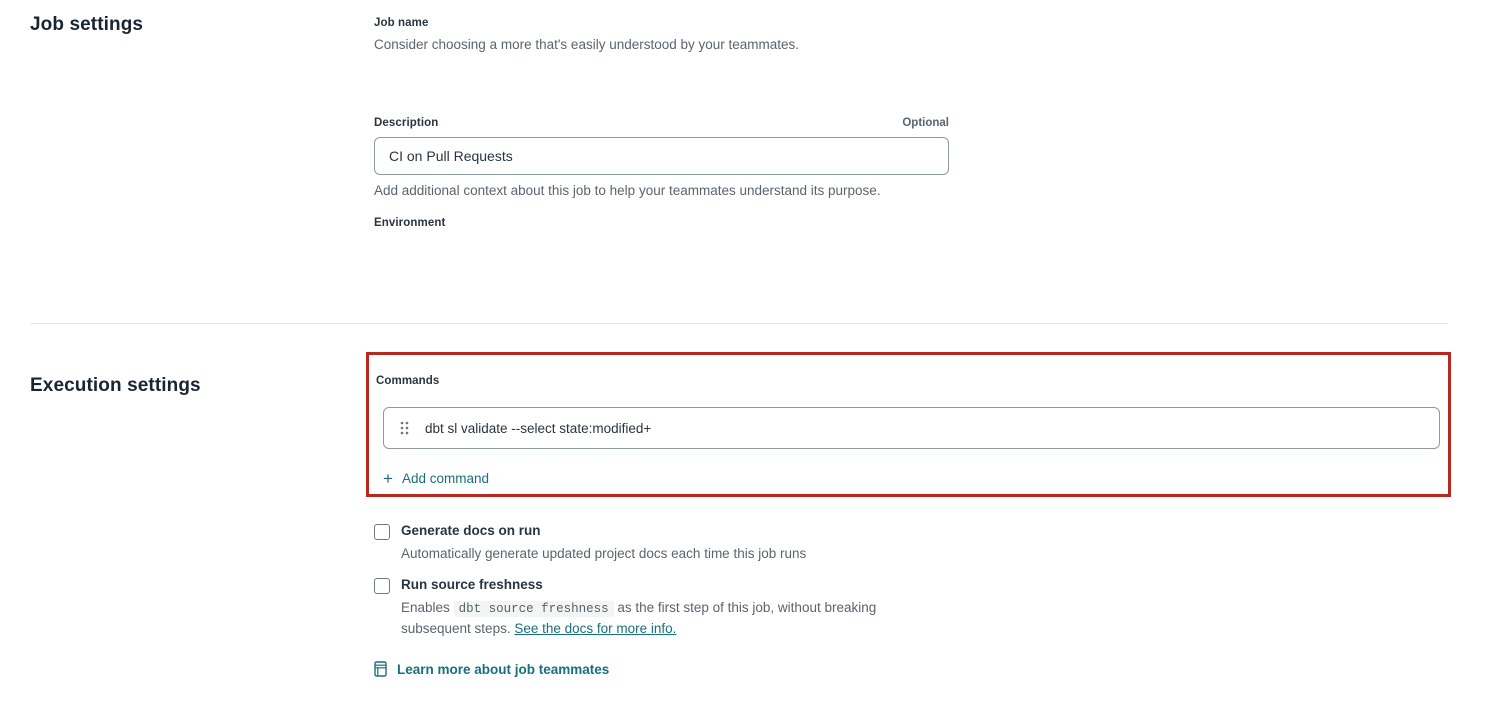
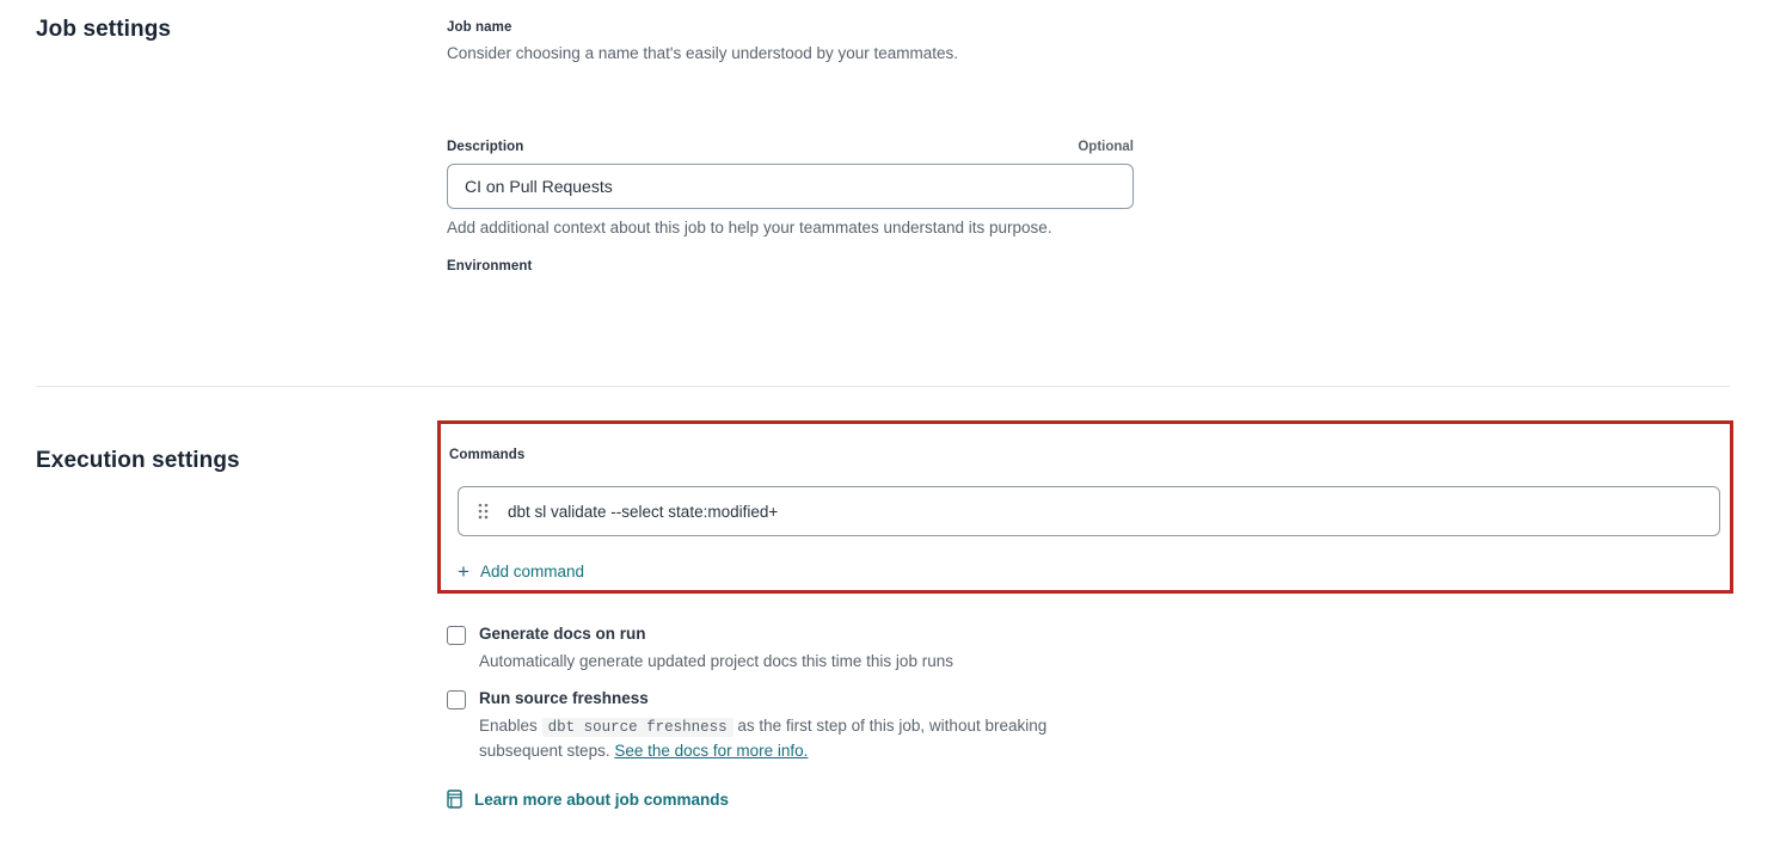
  Job settings
  Job name
- Consider choosing a more that's easily understood by your teammates.
+ Consider choosing a name that's easily understood by your teammates.
  Description
  Optional
  CI on Pull Requests
  Add additional context about this job to help your teammates understand its purpose.
  Environment
  Execution settings
  Commands
  dbt sl validate --select state:modified+
  +
  Add command
  Generate docs on run
- Automatically generate updated project docs each time this job runs
+ Automatically generate updated project docs this time this job runs
  Run source freshness
  Enables dbt source freshness as the first step of this job, without breaking subsequent steps. See the docs for more info.
- Learn more about job teammates
+ Learn more about job commands
